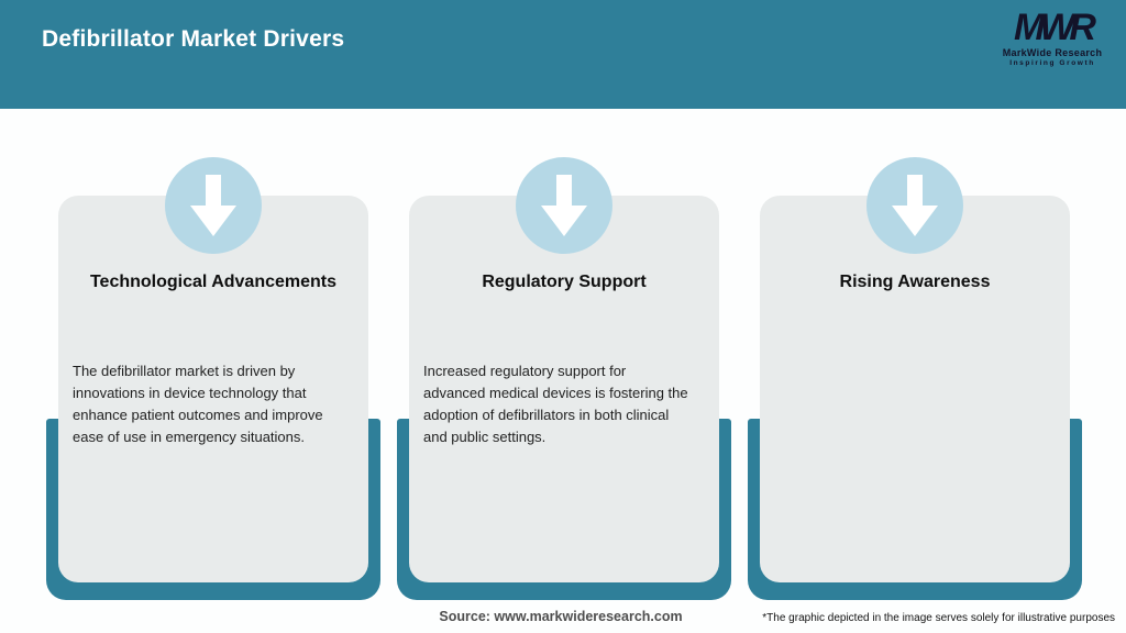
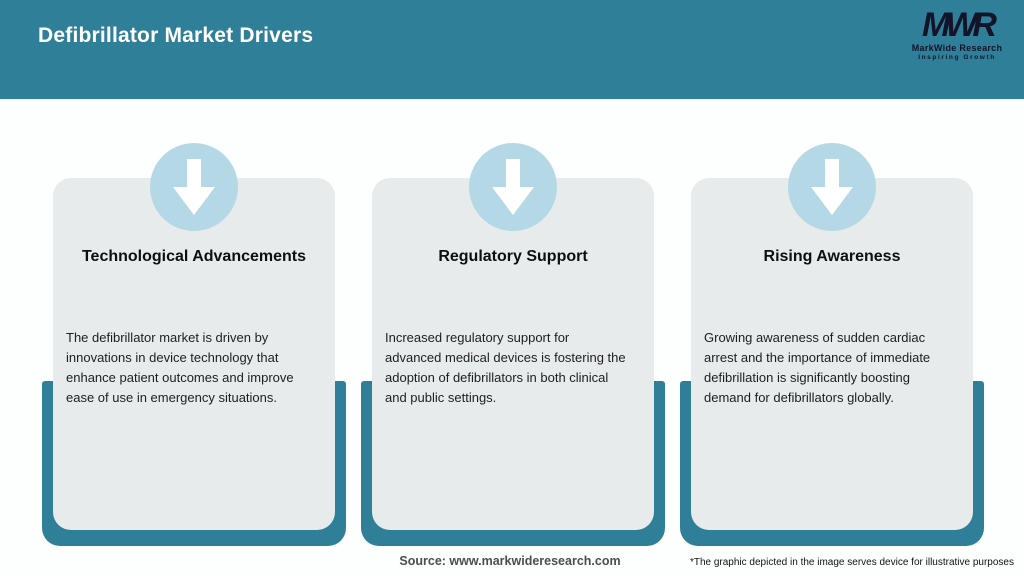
  Defibrillator Market Drivers
  MWR
  MarkWide Research
  Technological Advancements
  The defibrillator market is driven by
  innovations in device technology that
  enhance patient outcomes and improve
  ease of use in emergency situations.
  Regulatory Support
  Increased regulatory support for
  advanced medical devices is fostering the
  adoption of defibrillators in both clinical
  and public settings.
  Rising Awareness
+ Growing awareness of sudden cardiac
+ arrest and the importance of immediate
+ defibrillation is significantly boosting
+ demand for defibrillators globally.
  Source: www.markwideresearch.com
- *The graphic depicted in the image serves solely for illustrative purposes
+ *The graphic depicted in the image serves device for illustrative purposes
